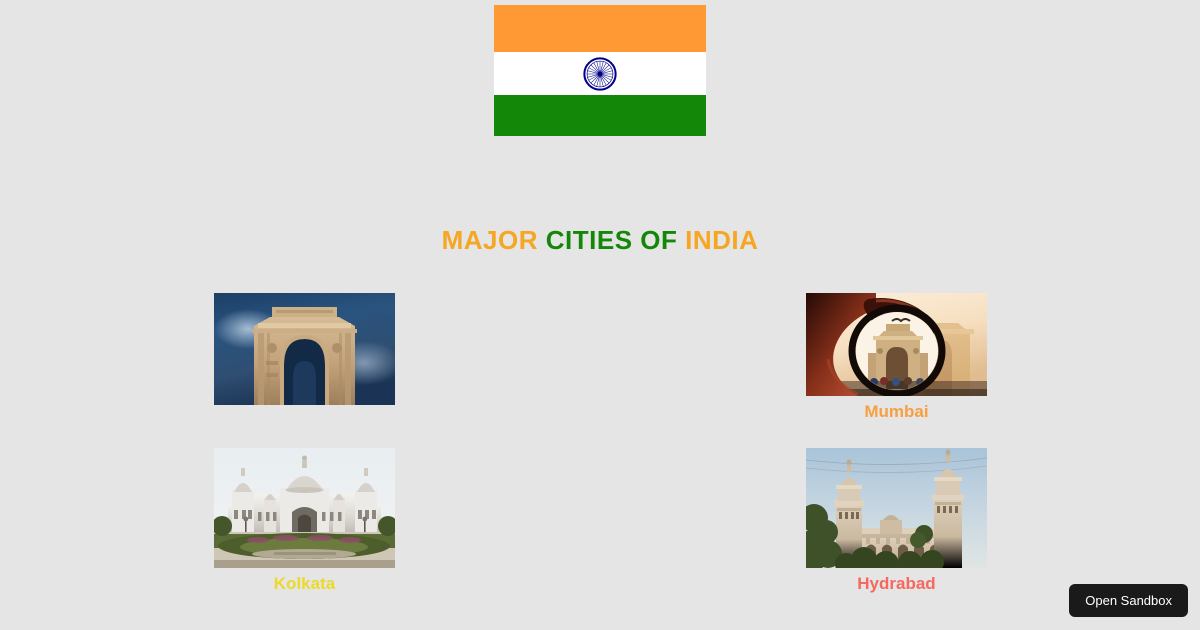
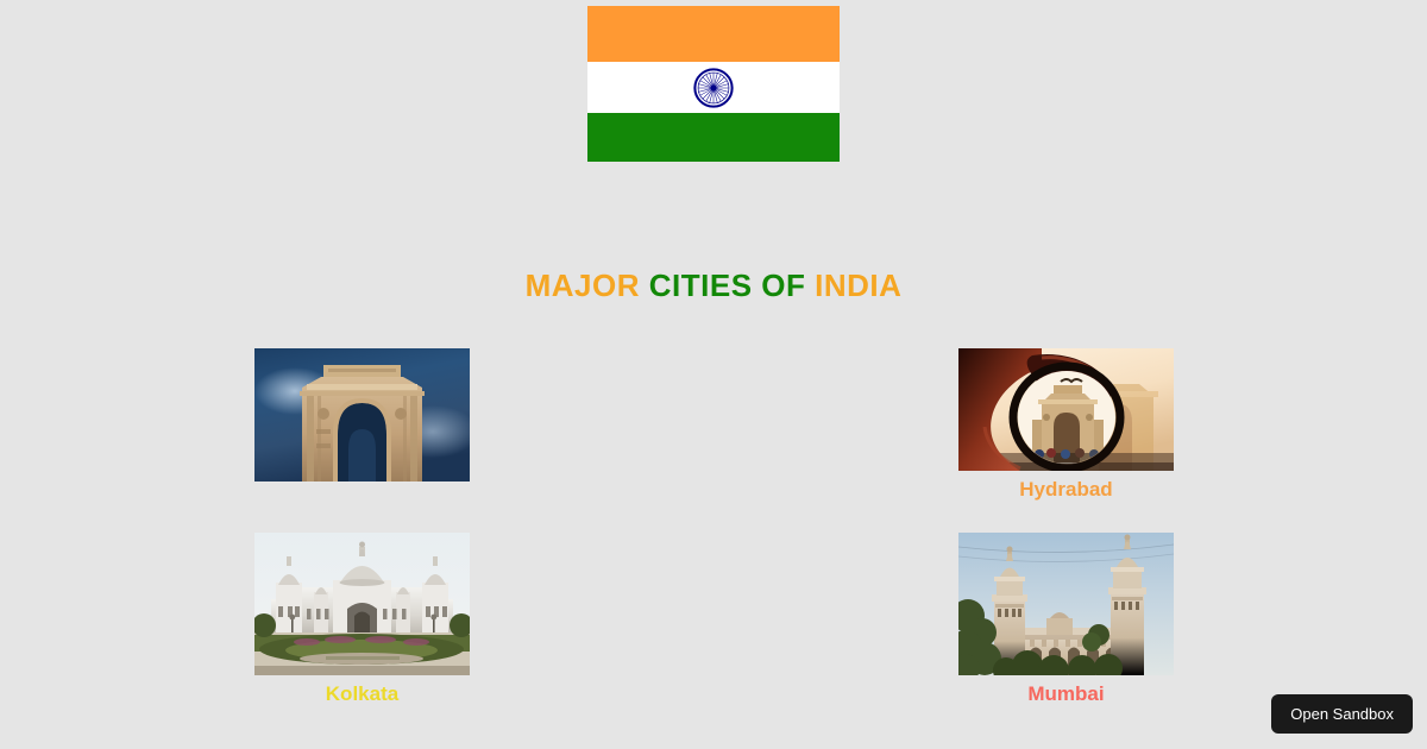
  MAJOR CITIES OF INDIA
- Mumbai
+ Hydrabad
  Kolkata
- Hydrabad
+ Mumbai
  Open Sandbox
